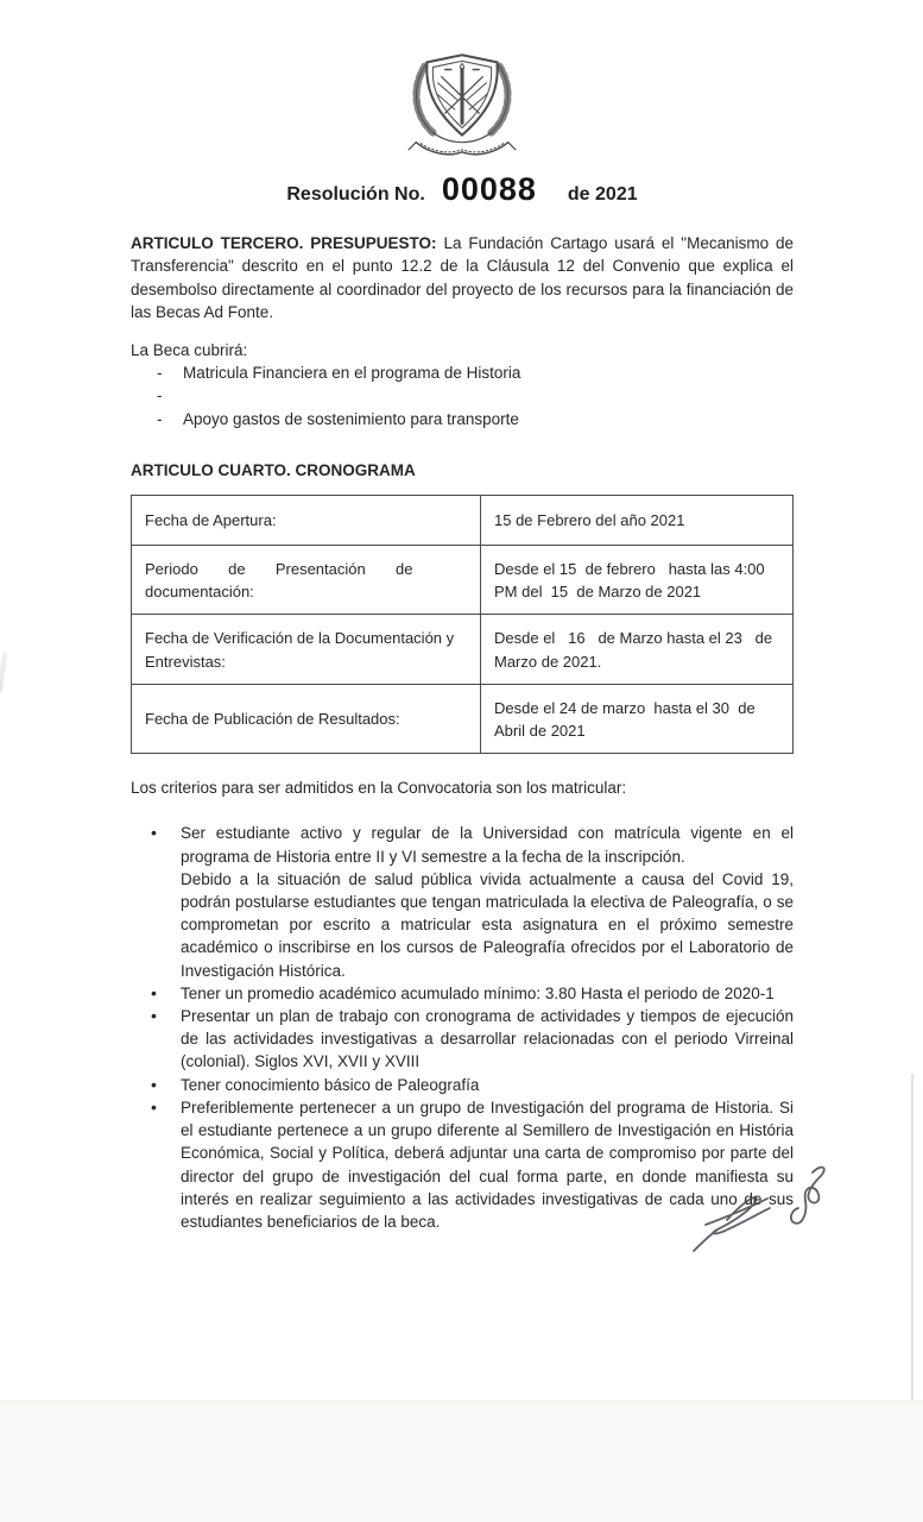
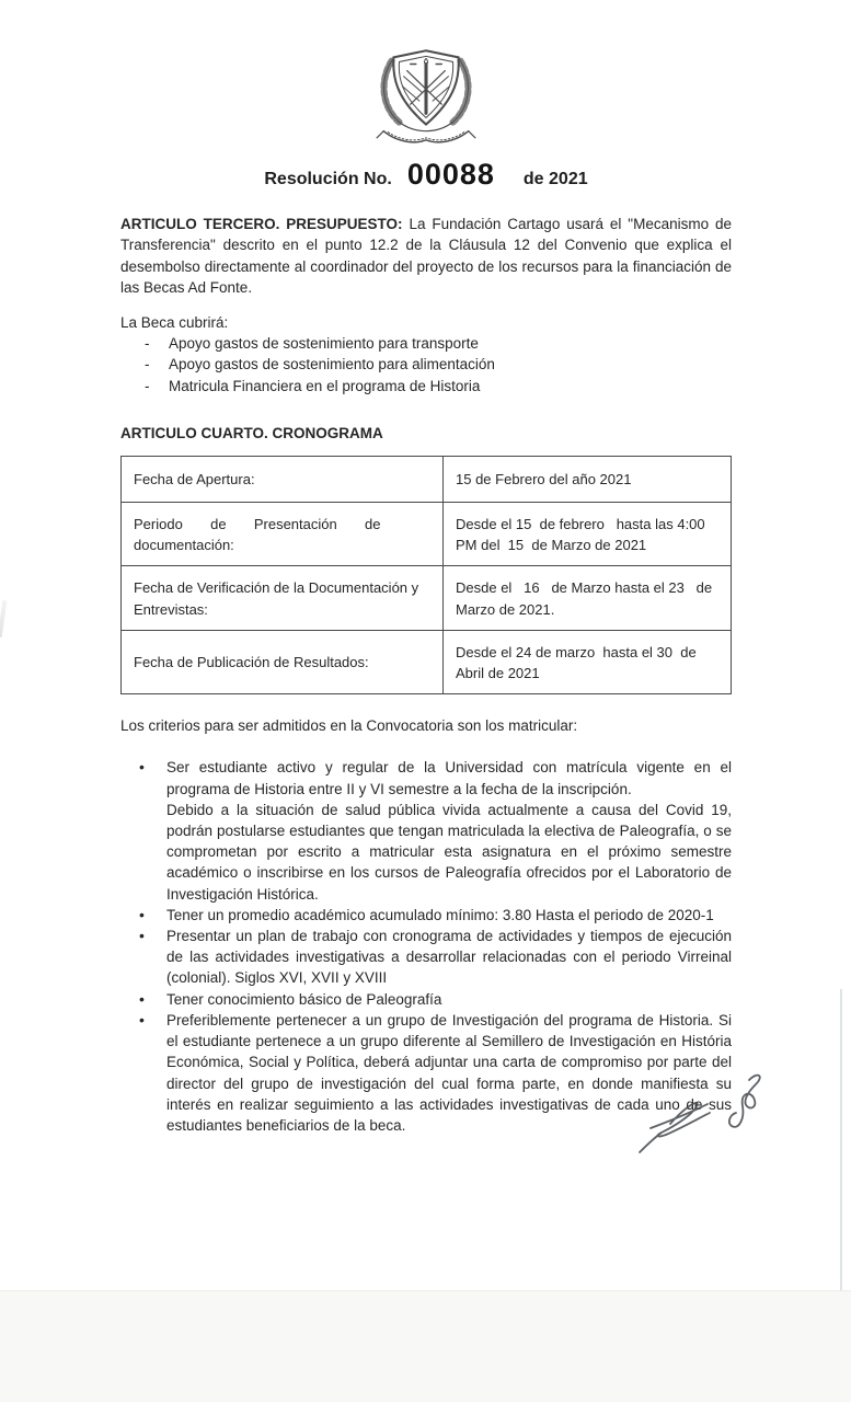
  Resolución No.
  00088
  de 2021
  ARTICULO TERCERO. PRESUPUESTO: La Fundación Cartago usará el "Mecanismo de Transferencia" descrito en el punto 12.2 de la Cláusula 12 del Convenio que explica el desembolso directamente al coordinador del proyecto de los recursos para la financiación de las Becas Ad Fonte.
  La Beca cubrirá:
  -
- Matricula Financiera en el programa de Historia
+ Apoyo gastos de sostenimiento para transporte
  -
+ Apoyo gastos de sostenimiento para alimentación
  -
- Apoyo gastos de sostenimiento para transporte
+ Matricula Financiera en el programa de Historia
  ARTICULO CUARTO. CRONOGRAMA
  Fecha de Apertura:	15 de Febrero del año 2021
  Periodo de Presentación de documentación:	Desde el 15 de febrero hasta las 4:00 PM del 15 de Marzo de 2021
  Fecha de Verificación de la Documentación y Entrevistas:	Desde el 16 de Marzo hasta el 23 de Marzo de 2021.
  Fecha de Publicación de Resultados:	Desde el 24 de marzo hasta el 30 de Abril de 2021
  Los criterios para ser admitidos en la Convocatoria son los matricular:
  •
  Ser estudiante activo y regular de la Universidad con matrícula vigente en el programa de Historia entre II y VI semestre a la fecha de la inscripción.
  Debido a la situación de salud pública vivida actualmente a causa del Covid 19, podrán postularse estudiantes que tengan matriculada la electiva de Paleografía, o se comprometan por escrito a matricular esta asignatura en el próximo semestre académico o inscribirse en los cursos de Paleografía ofrecidos por el Laboratorio de Investigación Histórica.
  •
  Tener un promedio académico acumulado mínimo: 3.80 Hasta el periodo de 2020-1
  •
  Presentar un plan de trabajo con cronograma de actividades y tiempos de ejecución de las actividades investigativas a desarrollar relacionadas con el periodo Virreinal (colonial). Siglos XVI, XVII y XVIII
  •
  Tener conocimiento básico de Paleografía
  •
  Preferiblemente pertenecer a un grupo de Investigación del programa de Historia. Si el estudiante pertenece a un grupo diferente al Semillero de Investigación en História Económica, Social y Política, deberá adjuntar una carta de compromiso por parte del director del grupo de investigación del cual forma parte, en donde manifiesta su interés en realizar seguimiento a las actividades investigativas de cada uno de sus estudiantes beneficiarios de la beca.
